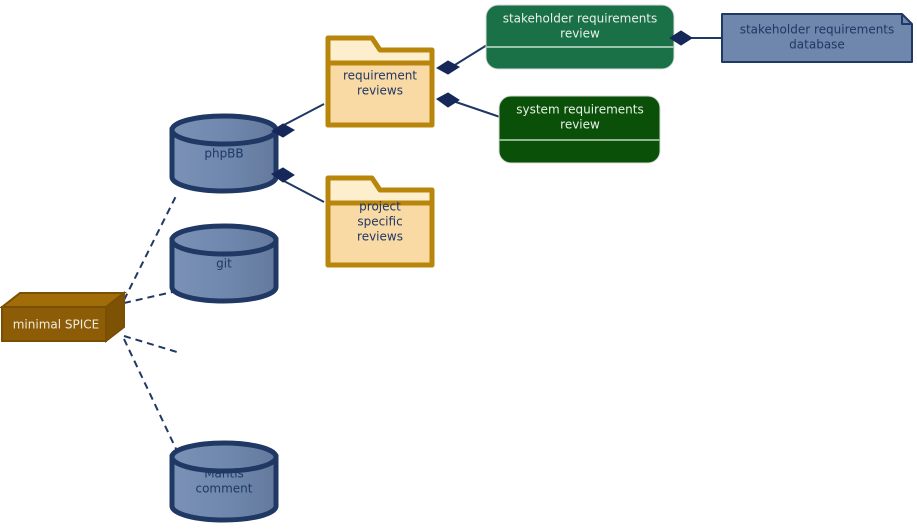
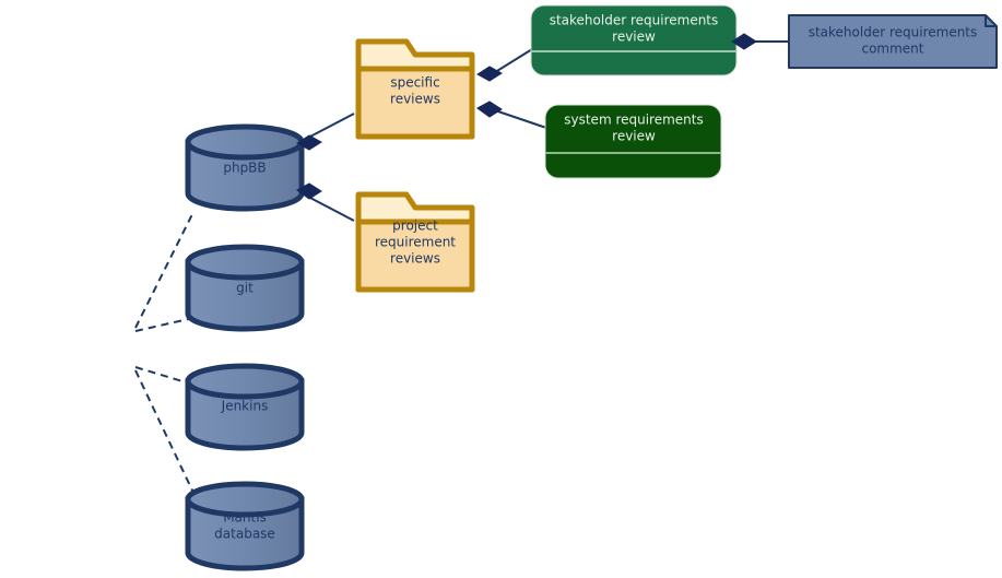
  phpBB
  git
+ Jenkins
  Mantis
- comment
+ database
- minimal SPICE
- requirement
+ specific
  reviews
  project
- specific
+ requirement
  reviews
  stakeholder requirements
  review
  system requirements
  review
  stakeholder requirements
- database
+ comment
